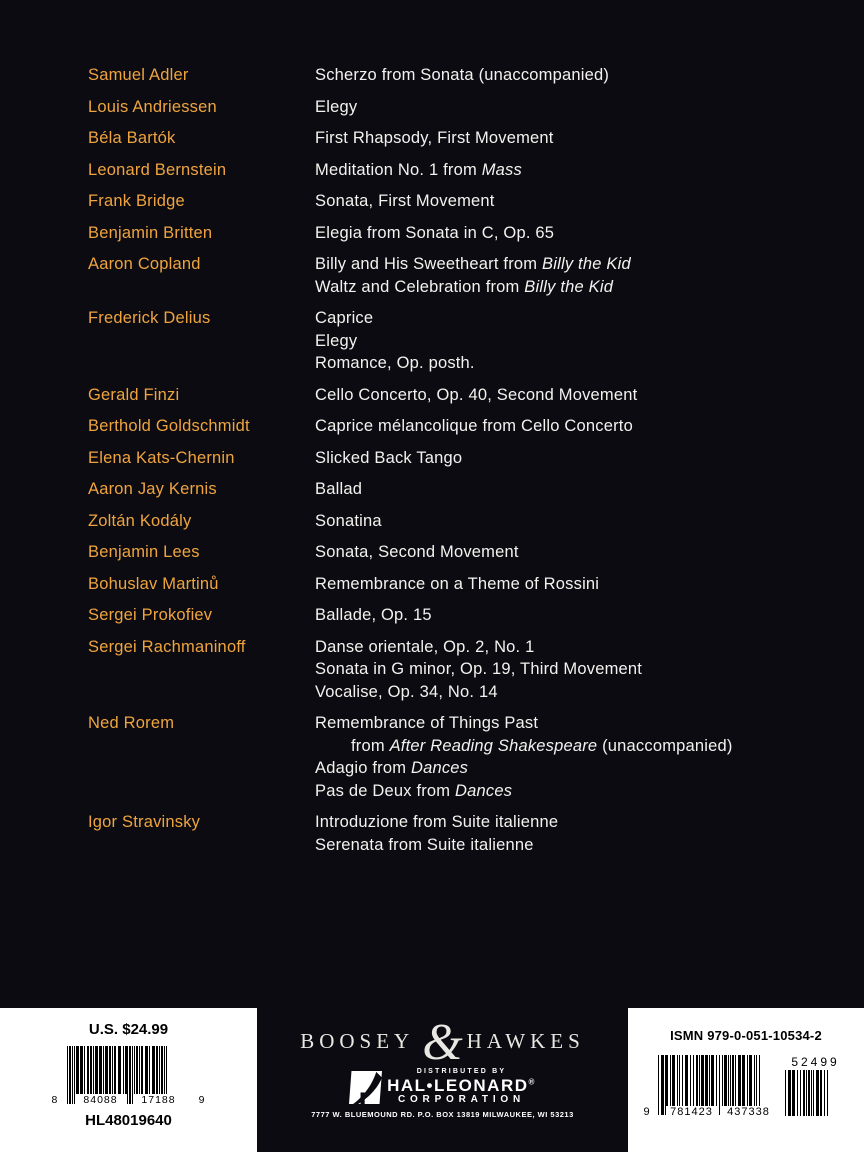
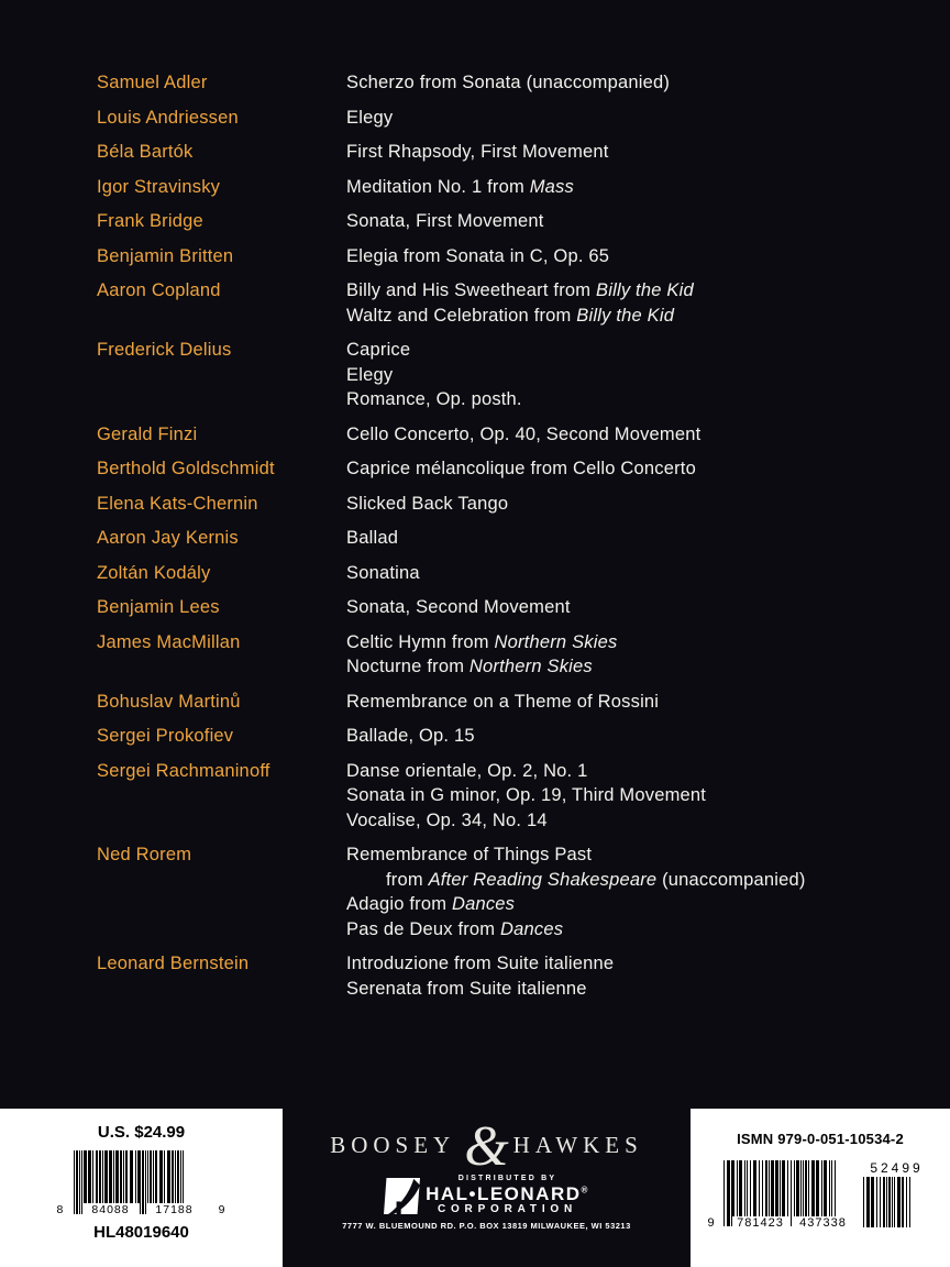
  Samuel Adler
  Scherzo from Sonata (unaccompanied)
  Louis Andriessen
  Elegy
  Béla Bartók
  First Rhapsody, First Movement
- Leonard Bernstein
+ Igor Stravinsky
  Meditation No. 1 from Mass
  Frank Bridge
  Sonata, First Movement
  Benjamin Britten
  Elegia from Sonata in C, Op. 65
  Aaron Copland
  Billy and His Sweetheart from Billy the Kid
  Waltz and Celebration from Billy the Kid
  Frederick Delius
  Caprice
  Elegy
  Romance, Op. posth.
  Gerald Finzi
  Cello Concerto, Op. 40, Second Movement
  Berthold Goldschmidt
  Caprice mélancolique from Cello Concerto
  Elena Kats-Chernin
  Slicked Back Tango
  Aaron Jay Kernis
  Ballad
  Zoltán Kodály
  Sonatina
  Benjamin Lees
  Sonata, Second Movement
+ James MacMillan
+ Celtic Hymn from Northern Skies
+ Nocturne from Northern Skies
  Bohuslav Martinů
  Remembrance on a Theme of Rossini
  Sergei Prokofiev
  Ballade, Op. 15
  Sergei Rachmaninoff
  Danse orientale, Op. 2, No. 1
  Sonata in G minor, Op. 19, Third Movement
  Vocalise, Op. 34, No. 14
  Ned Rorem
  Remembrance of Things Past
  from After Reading Shakespeare (unaccompanied)
  Adagio from Dances
  Pas de Deux from Dances
- Igor Stravinsky
+ Leonard Bernstein
  Introduzione from Suite italienne
  Serenata from Suite italienne
  U.S. $24.99
  8
  84088
  17188
  9
  HL48019640
  BOOSEY
  &
  HAWKES
  HAL•LEONARD®
  CORPORATION
  7777 W. BLUEMOUND RD. P.O. BOX 13819 MILWAUKEE, WI 53213
  ISMN 979-0-051-10534-2
  9
  781423
  437338
  52499
